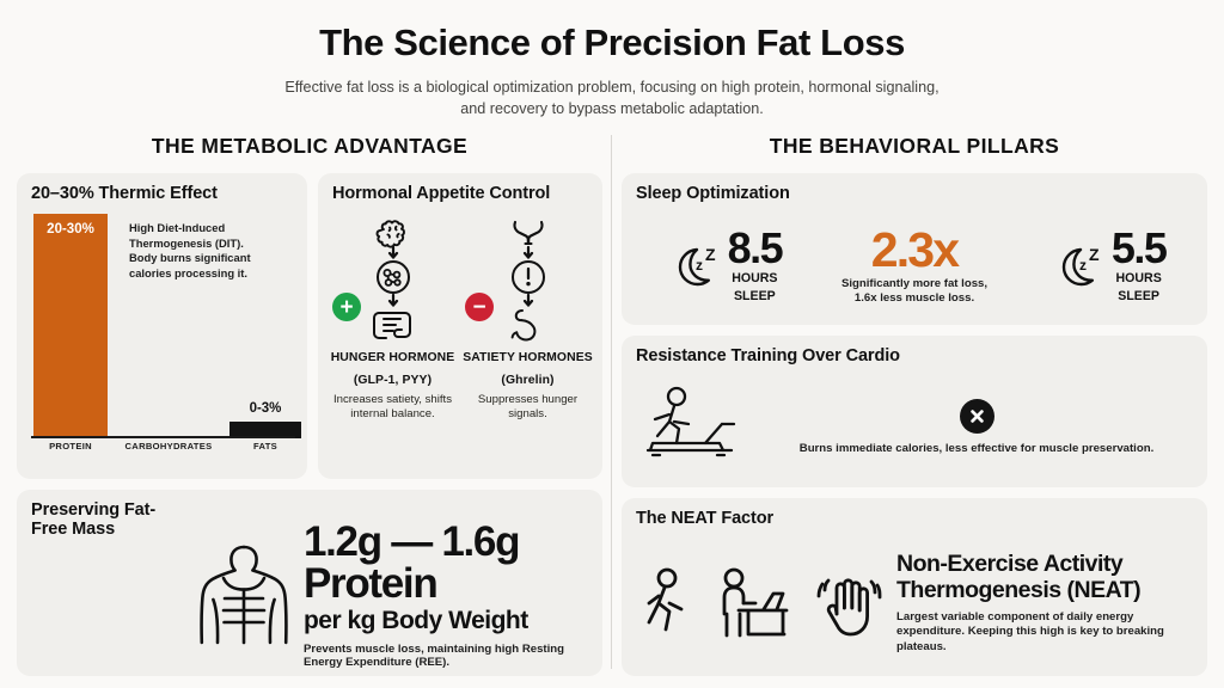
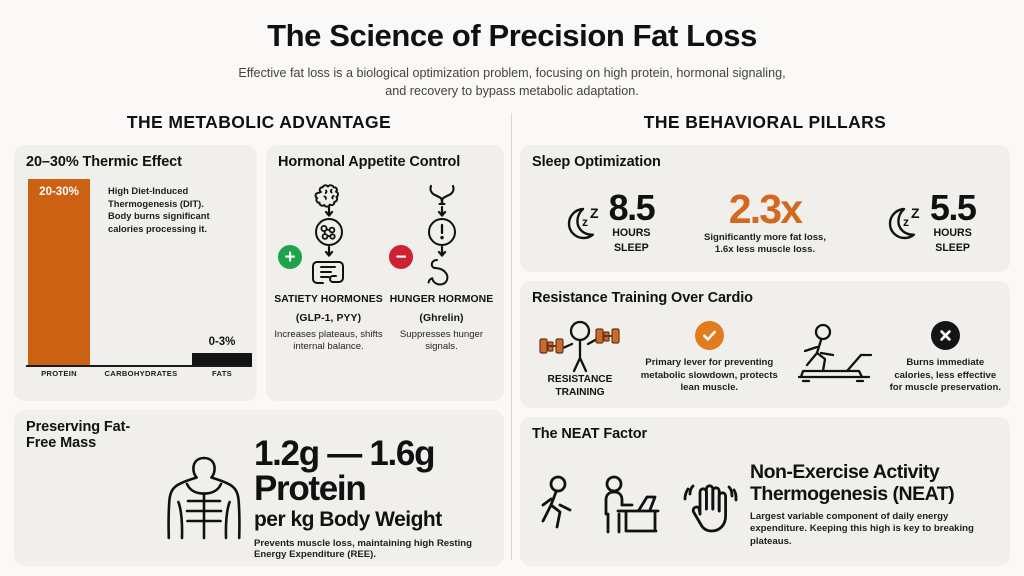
  The Science of Precision Fat Loss
  Effective fat loss is a biological optimization problem, focusing on high protein, hormonal signaling, and recovery to bypass metabolic adaptation.
  THE METABOLIC ADVANTAGE
  20–30% Thermic Effect
  20-30%
  0-3%
  High Diet-Induced Thermogenesis (DIT). Body burns significant calories processing it.
  PROTEIN
  CARBOHYDRATES
  FATS
  Hormonal Appetite Control
  +
- HUNGER HORMONE
+ SATIETY HORMONES
  (GLP-1, PYY)
- Increases satiety, shifts internal balance.
+ Increases plateaus, shifts internal balance.
  −
- SATIETY HORMONES
+ HUNGER HORMONE
  (Ghrelin)
  Suppresses hunger signals.
  Preserving Fat-Free Mass
  1.2g — 1.6g Protein
  per kg Body Weight
  Prevents muscle loss, maintaining high Resting Energy Expenditure (REE).
  THE BEHAVIORAL PILLARS
  Sleep Optimization
  z
  Z
  8.5
  HOURS
  SLEEP
  2.3x
  Significantly more fat loss,
  1.6x less muscle loss.
  z
  Z
  5.5
  HOURS
  SLEEP
  Resistance Training Over Cardio
+ RESISTANCE
+ TRAINING
+ Primary lever for preventing metabolic slowdown, protects lean muscle.
  Burns immediate calories, less effective for muscle preservation.
  The NEAT Factor
  Non-Exercise Activity
  Thermogenesis (NEAT)
  Largest variable component of daily energy expenditure. Keeping this high is key to breaking plateaus.
